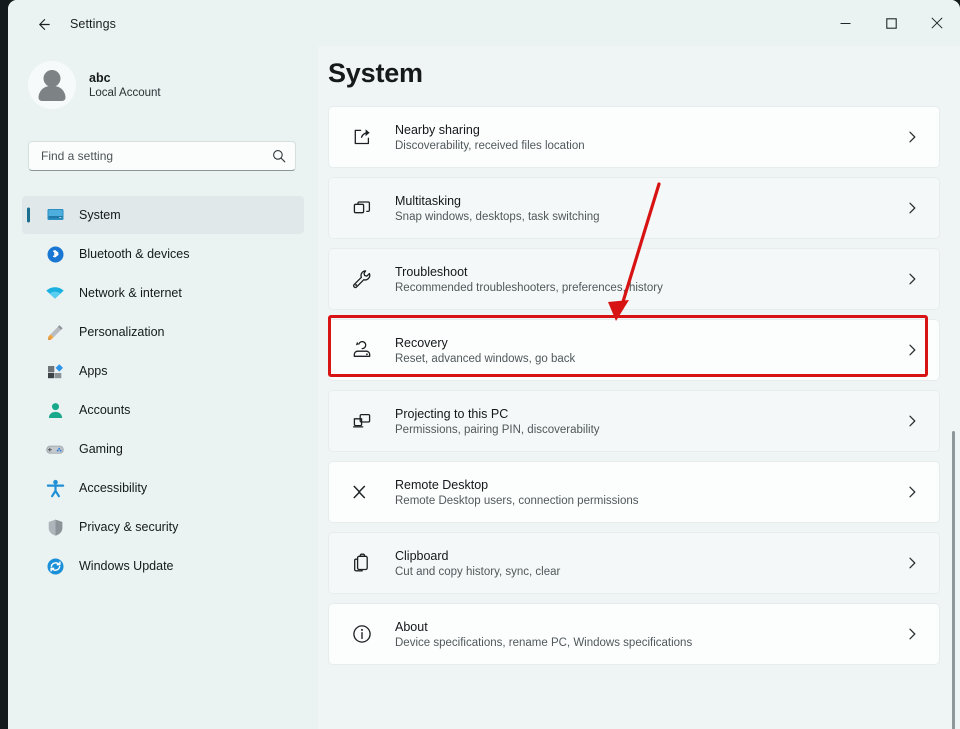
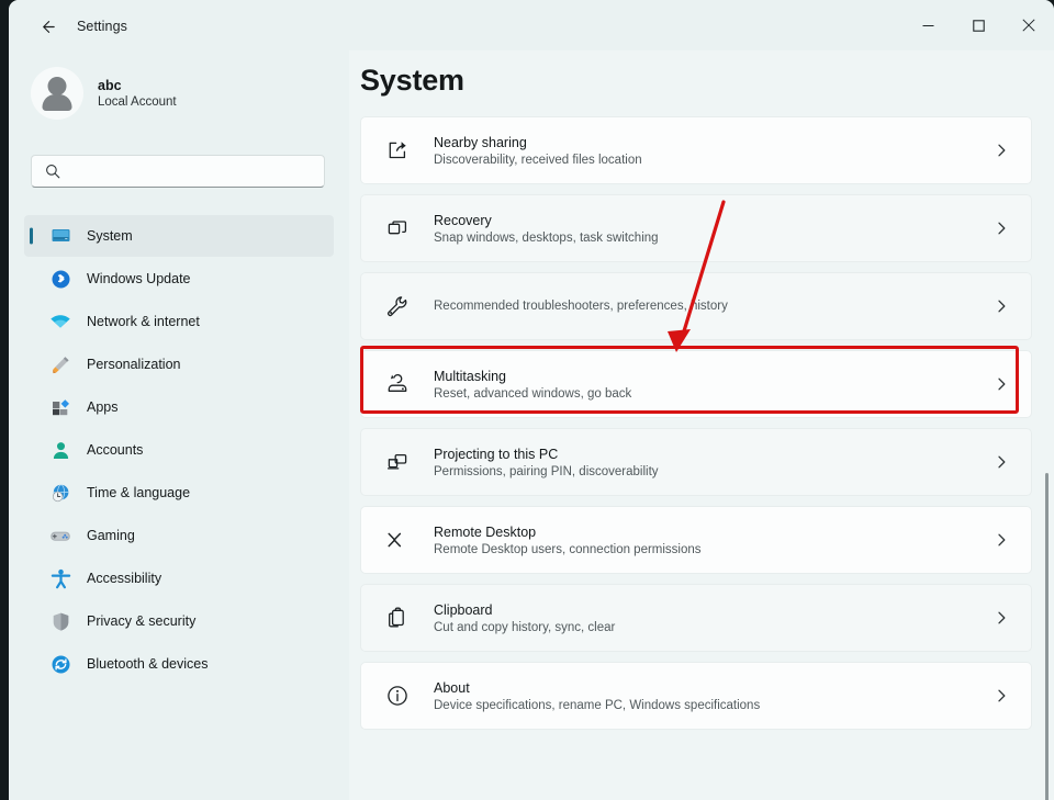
  Settings
  abc
  Local Account
- Find a setting
  System
- Bluetooth & devices
+ Windows Update
  Network & internet
  Personalization
  Apps
  Accounts
+ Time & language
  Gaming
  Accessibility
  Privacy & security
- Windows Update
+ Bluetooth & devices
  System
  Nearby sharing
  Discoverability, received files location
- Multitasking
+ Recovery
  Snap windows, desktops, task switching
- Troubleshoot
  Recommended troubleshooters, preferences, history
- Recovery
+ Multitasking
  Reset, advanced windows, go back
  Projecting to this PC
  Permissions, pairing PIN, discoverability
  Remote Desktop
  Remote Desktop users, connection permissions
  Clipboard
  Cut and copy history, sync, clear
  About
  Device specifications, rename PC, Windows specifications
